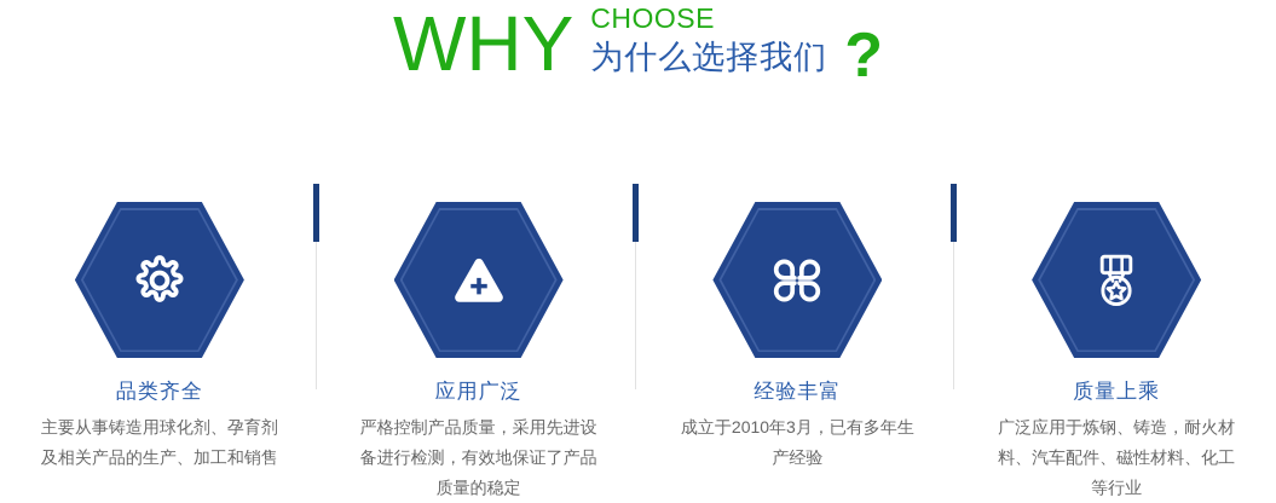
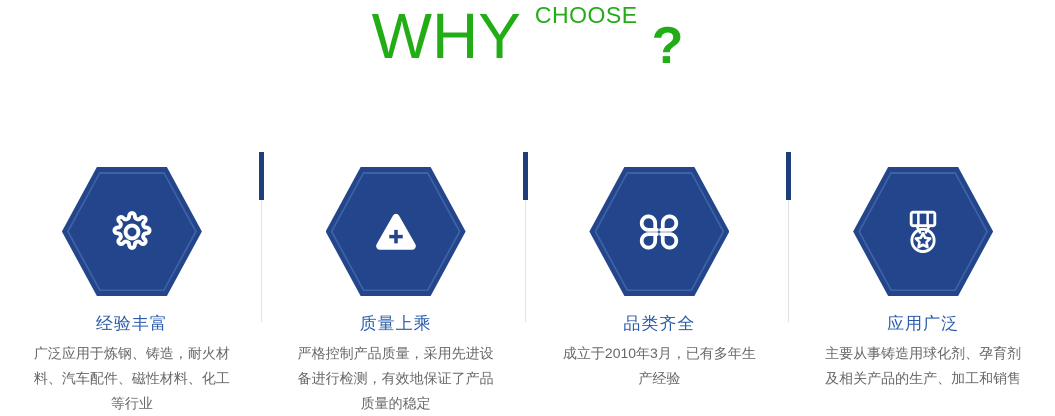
  WHY
  CHOOSE
- 为什么选择我们
  ?
- 品类齐全
+ 经验丰富
- 主要从事铸造用球化剂、孕育剂及相关产品的生产、加工和销售
+ 广泛应用于炼钢、铸造，耐火材料、汽车配件、磁性材料、化工等行业
- 应用广泛
+ 质量上乘
  严格控制产品质量，采用先进设备进行检测，有效地保证了产品质量的稳定
- 经验丰富
+ 品类齐全
  成立于2010年3月，已有多年生产经验
- 质量上乘
+ 应用广泛
- 广泛应用于炼钢、铸造，耐火材料、汽车配件、磁性材料、化工等行业
+ 主要从事铸造用球化剂、孕育剂及相关产品的生产、加工和销售
